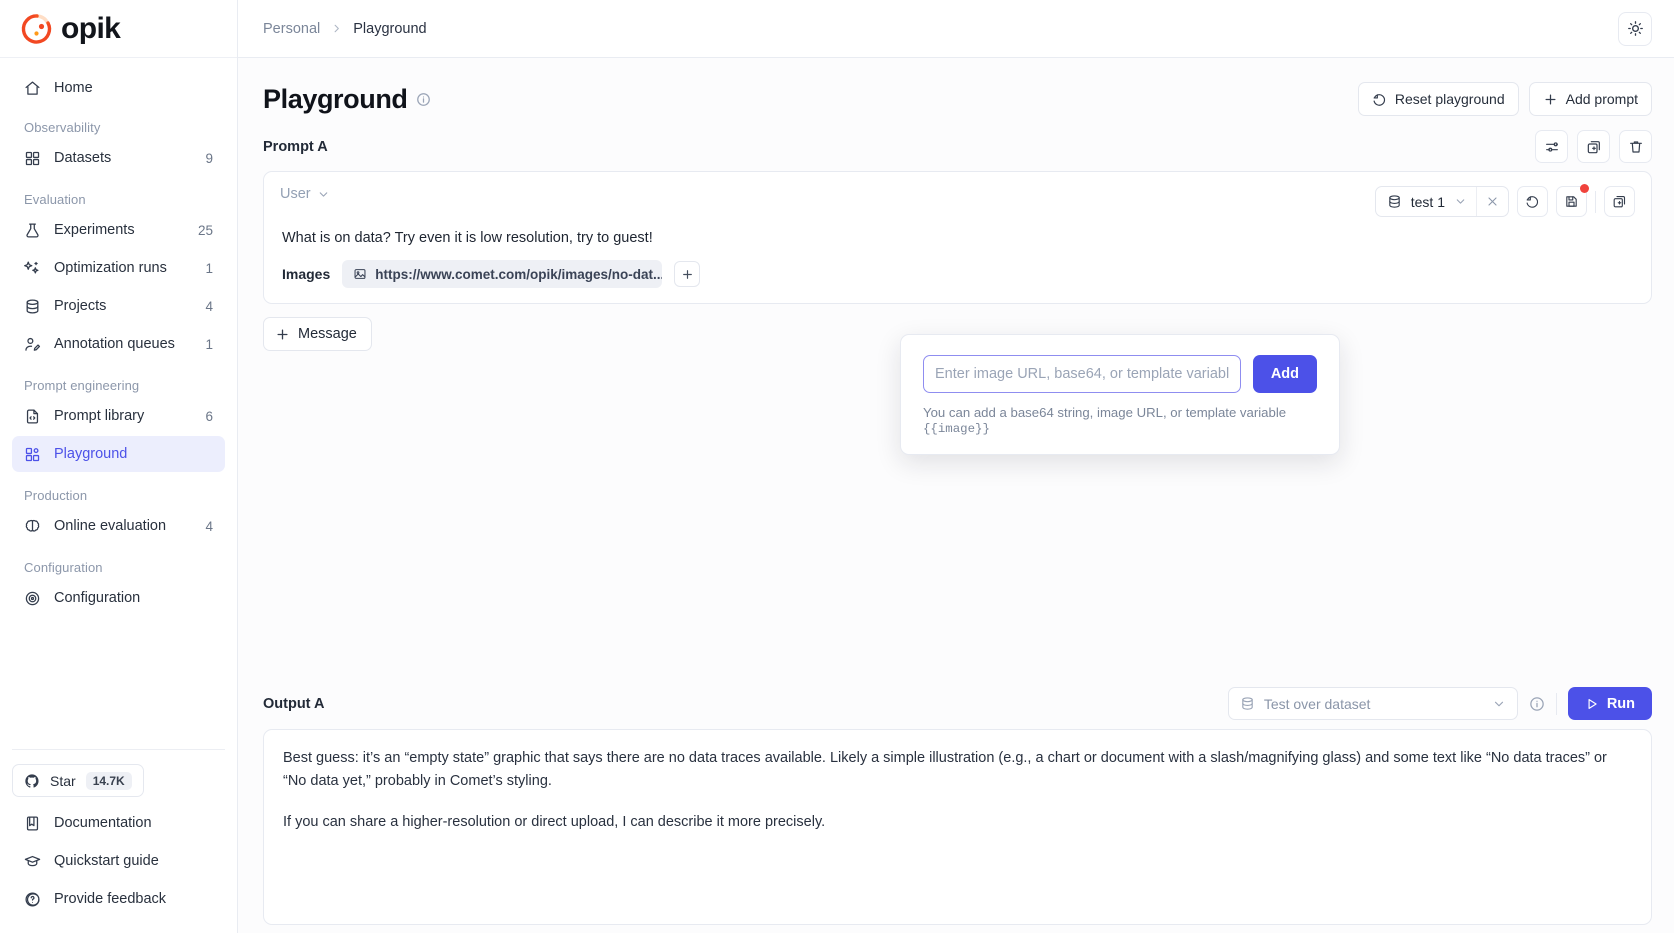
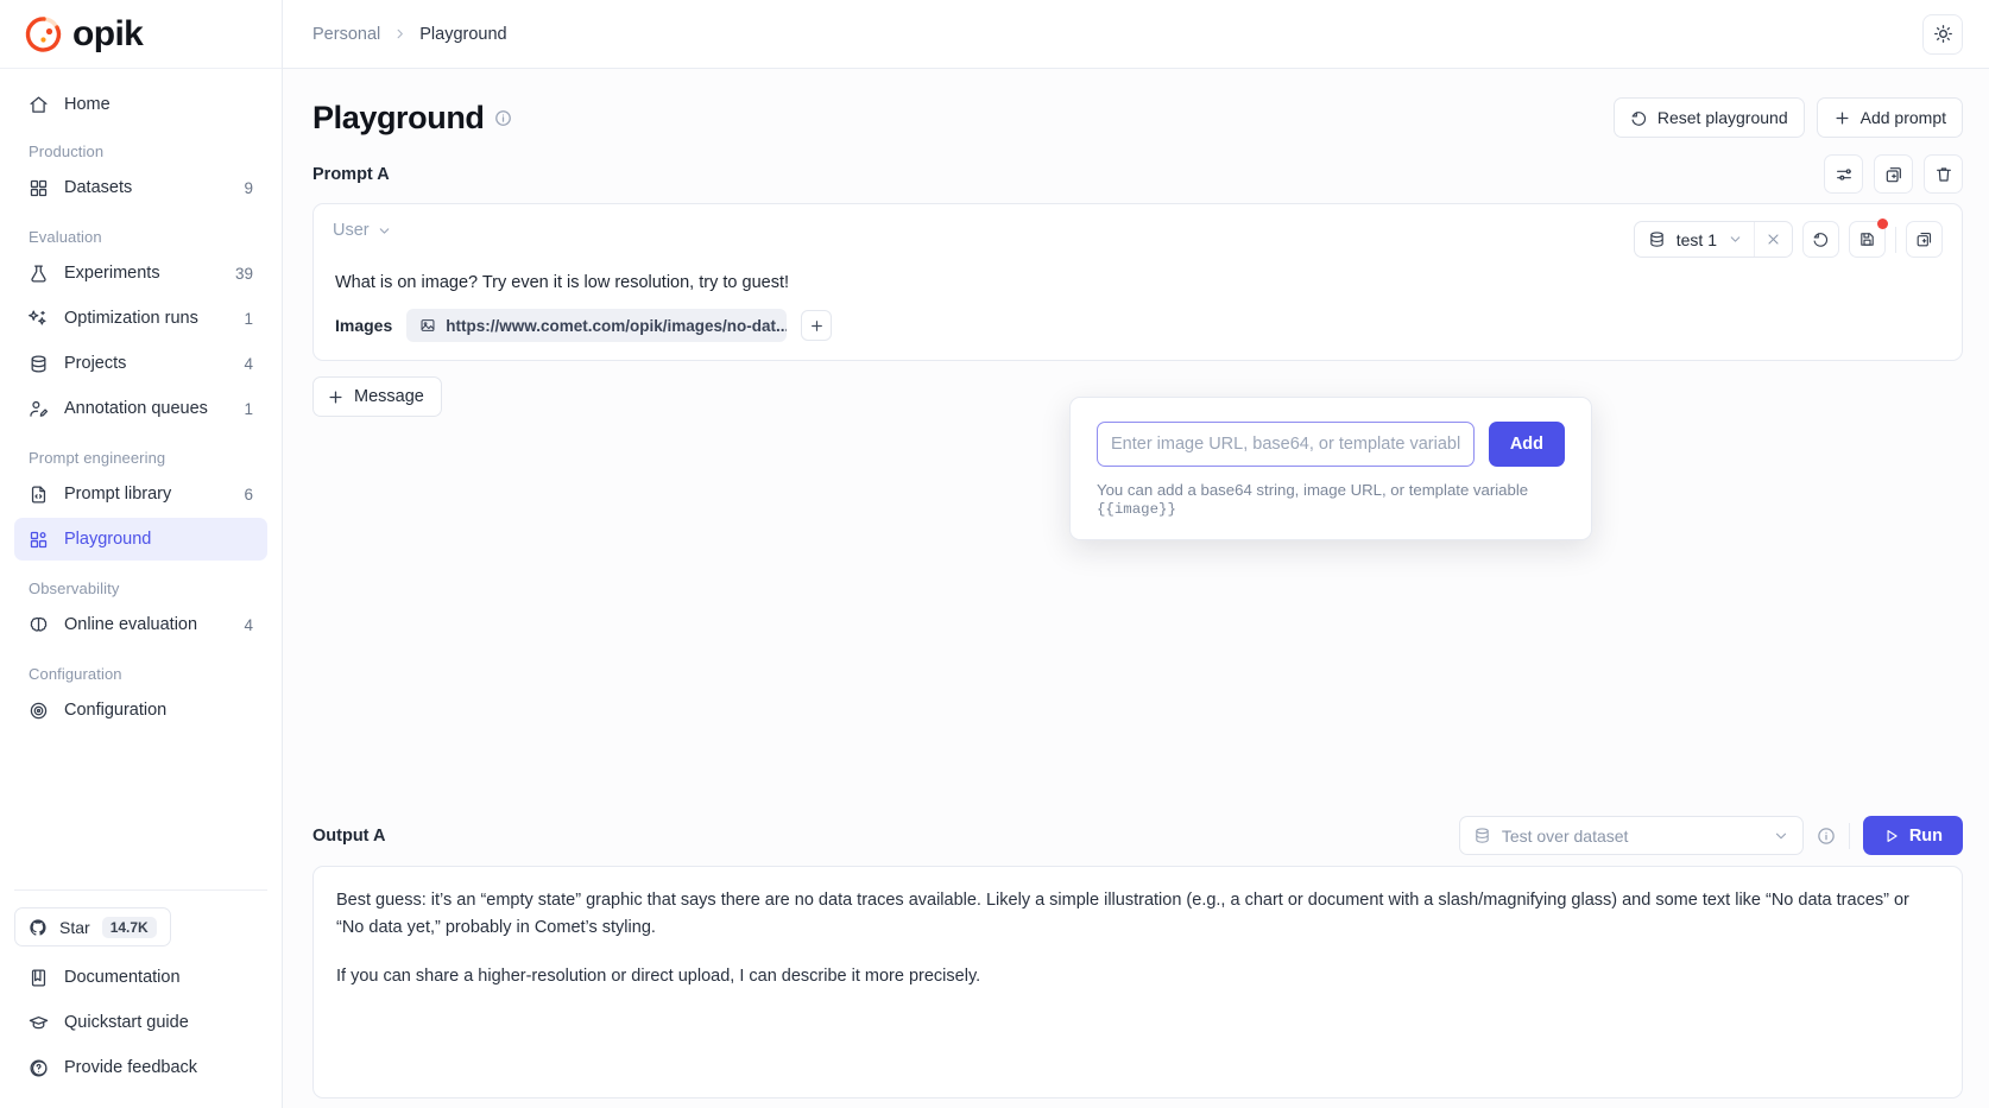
  opik
  Home
- Observability
+ Production
  Datasets
  9
  Evaluation
  Experiments
- 25
+ 39
  Optimization runs
  1
  Projects
  4
  Annotation queues
  1
  Prompt engineering
  Prompt library
  6
  Playground
- Production
+ Observability
  Online evaluation
  4
  Configuration
  Configuration
  Star
  14.7K
  Documentation
  Quickstart guide
  Provide feedback
  Personal
  Playground
  Playground
  Reset playground
  Add prompt
  Prompt A
  User
  test 1
- What is on data? Try even it is low resolution, try to guest!
+ What is on image? Try even it is low resolution, try to guest!
  Images
  https://www.comet.com/opik/images/no-dat..
  Message
  Enter image URL, base64, or template variabl
  Add
  You can add a base64 string, image URL, or template variable {{image}}
  Output A
  Test over dataset
  Run
  Best guess: it’s an “empty state” graphic that says there are no data traces available. Likely a simple illustration (e.g., a chart or document with a slash/magnifying glass) and some text like “No data traces” or “No data yet,” probably in Comet’s styling.
  If you can share a higher-resolution or direct upload, I can describe it more precisely.
